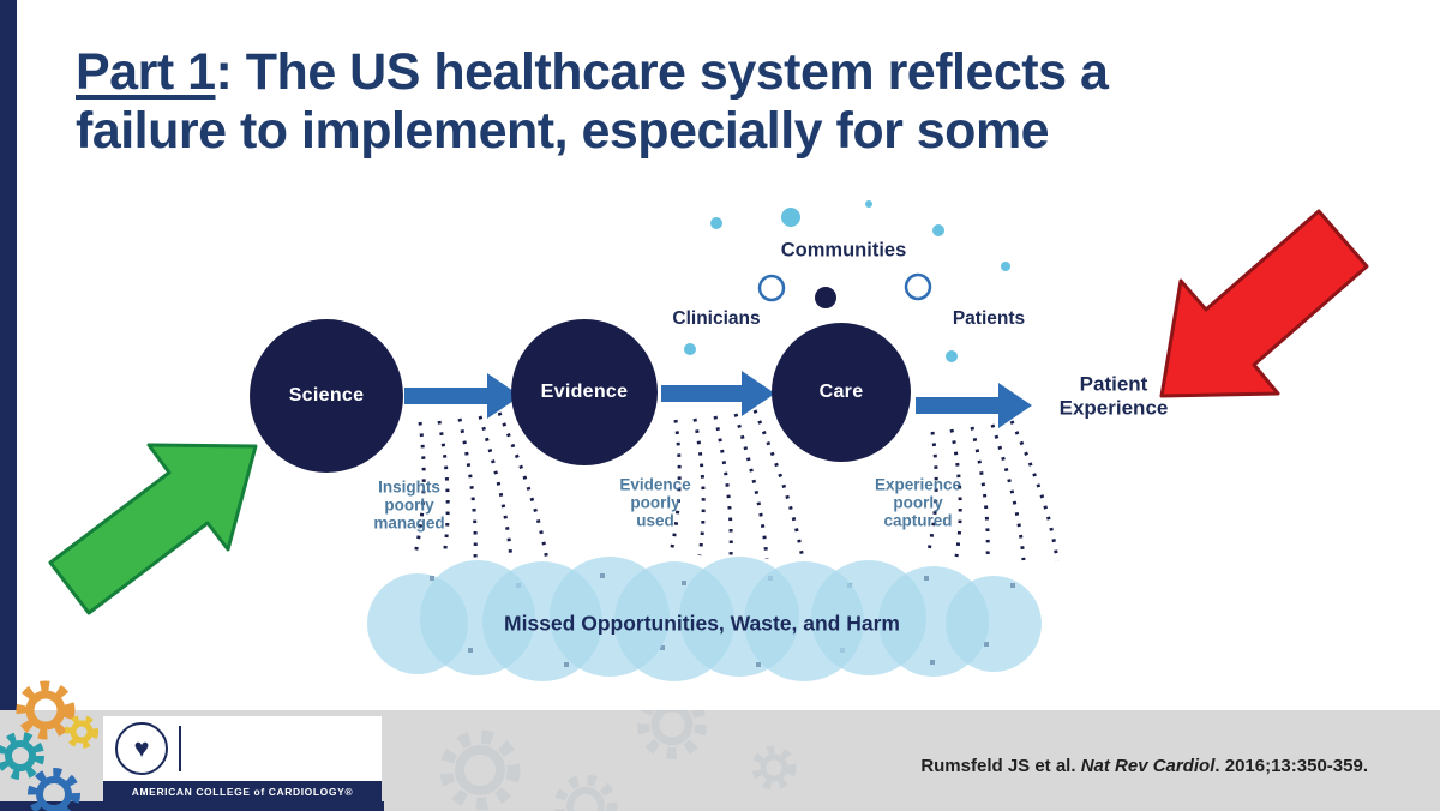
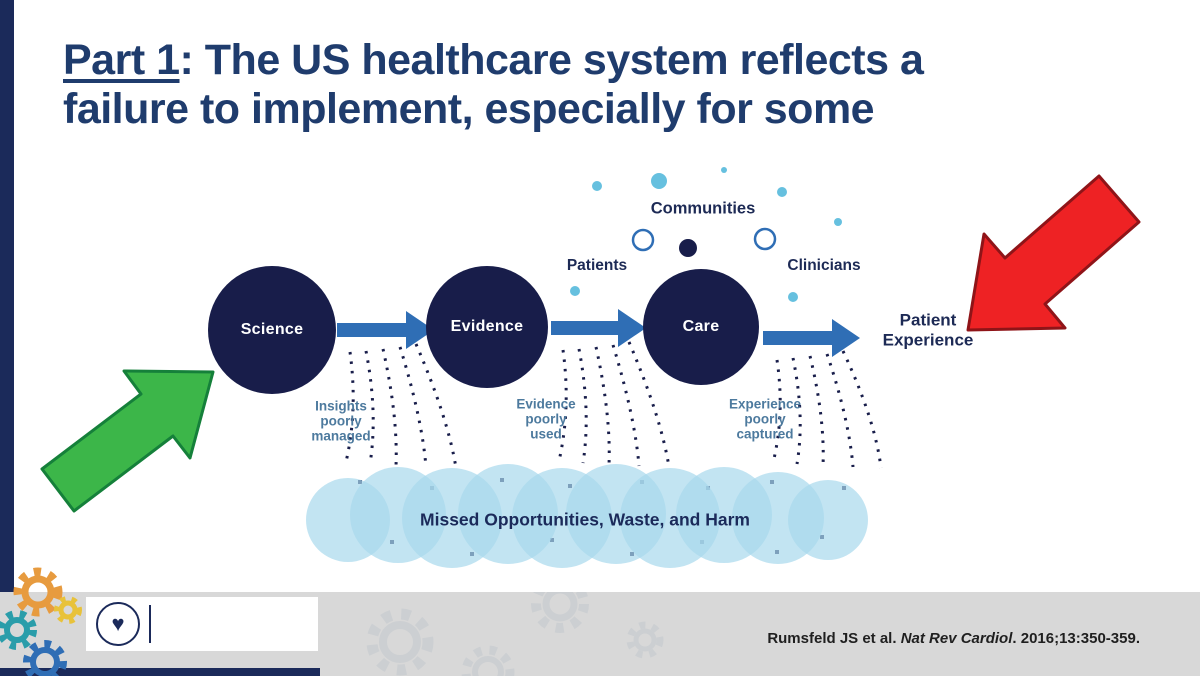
  Part 1: The US healthcare system reflects a
  failure to implement, especially for some
  Science
  Evidence
  Care
- Clinicians
+ Patients
  Communities
- Patients
+ Clinicians
  Patient
  Experience
  Insights
  poorly
  managed
  Evidence
  poorly
  used
  Experience
  poorly
  captured
  Missed Opportunities, Waste, and Harm
  ♥
- AMERICAN COLLEGE of CARDIOLOGY®
  Rumsfeld JS et al. Nat Rev Cardiol. 2016;13:350-359.
